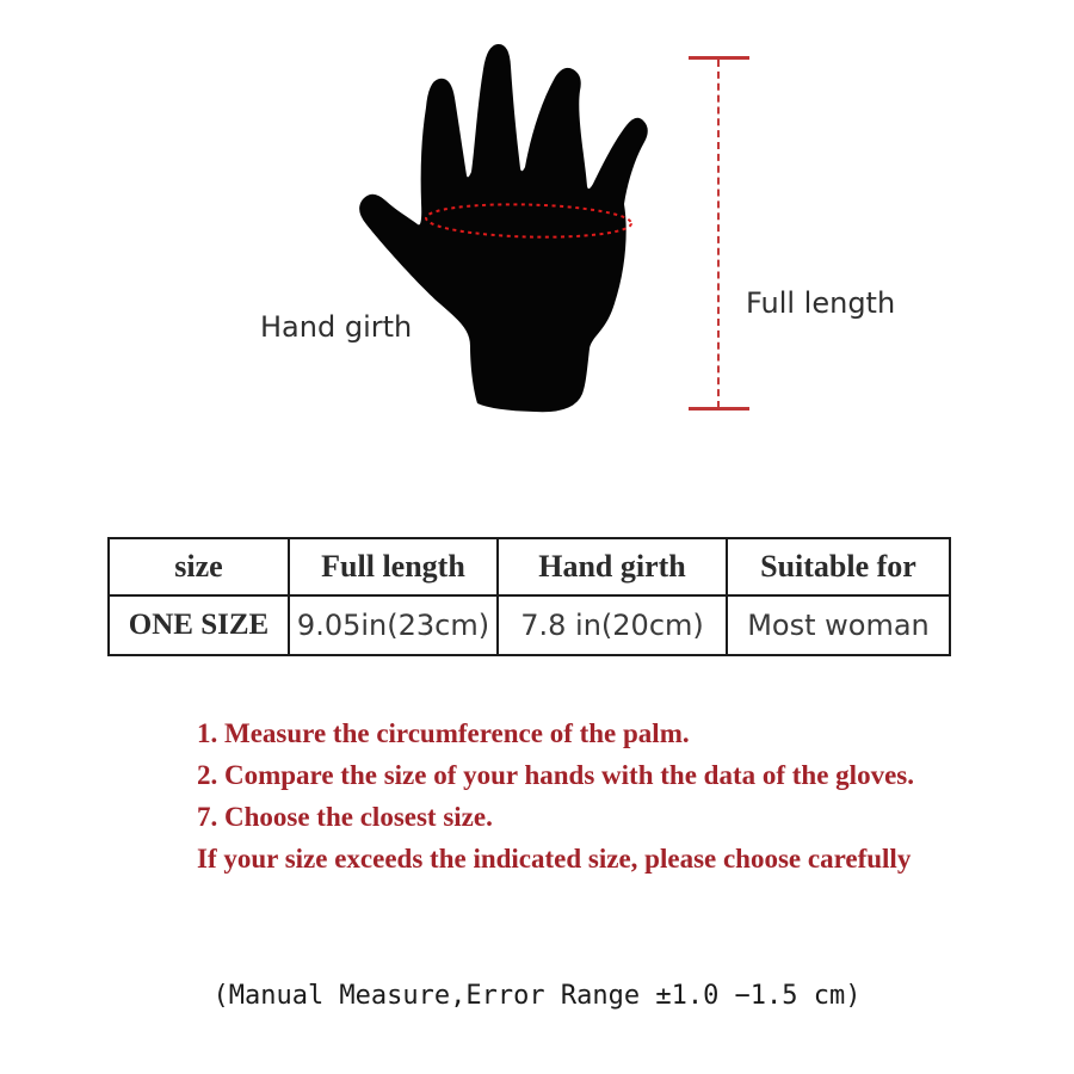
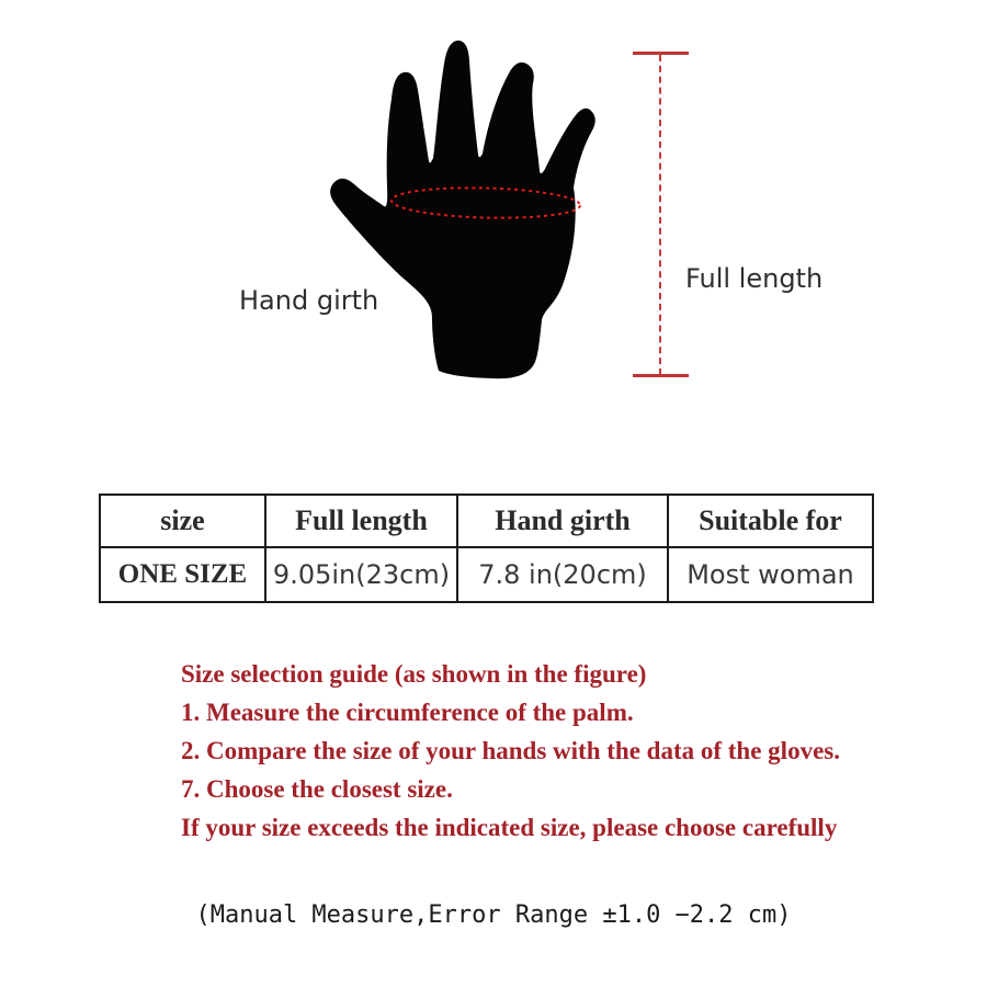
  Hand girth
  Full length
  size	Full length	Hand girth	Suitable for
  ONE SIZE	9.05in(23cm)	7.8 in(20cm)	Most woman
+ Size selection guide (as shown in the figure)
  1. Measure the circumference of the palm.
  2. Compare the size of your hands with the data of the gloves.
  7. Choose the closest size.
  If your size exceeds the indicated size, please choose carefully
- (Manual Measure,Error Range ±1.0 −1.5 cm)
+ (Manual Measure,Error Range ±1.0 −2.2 cm)
